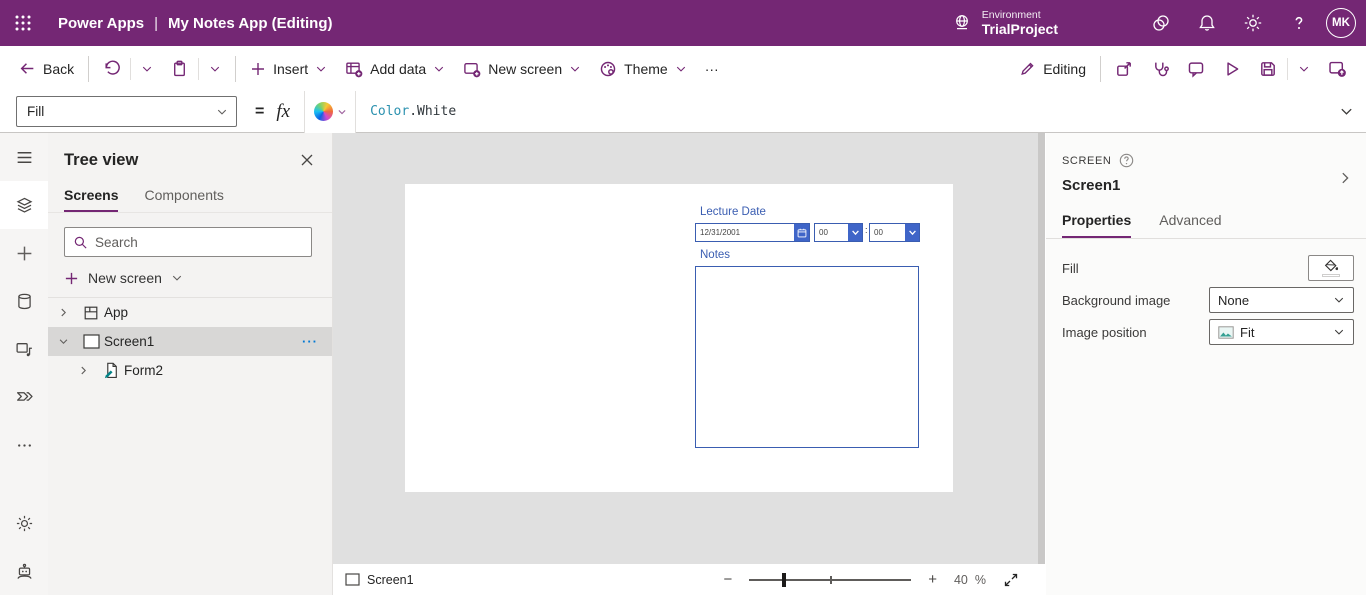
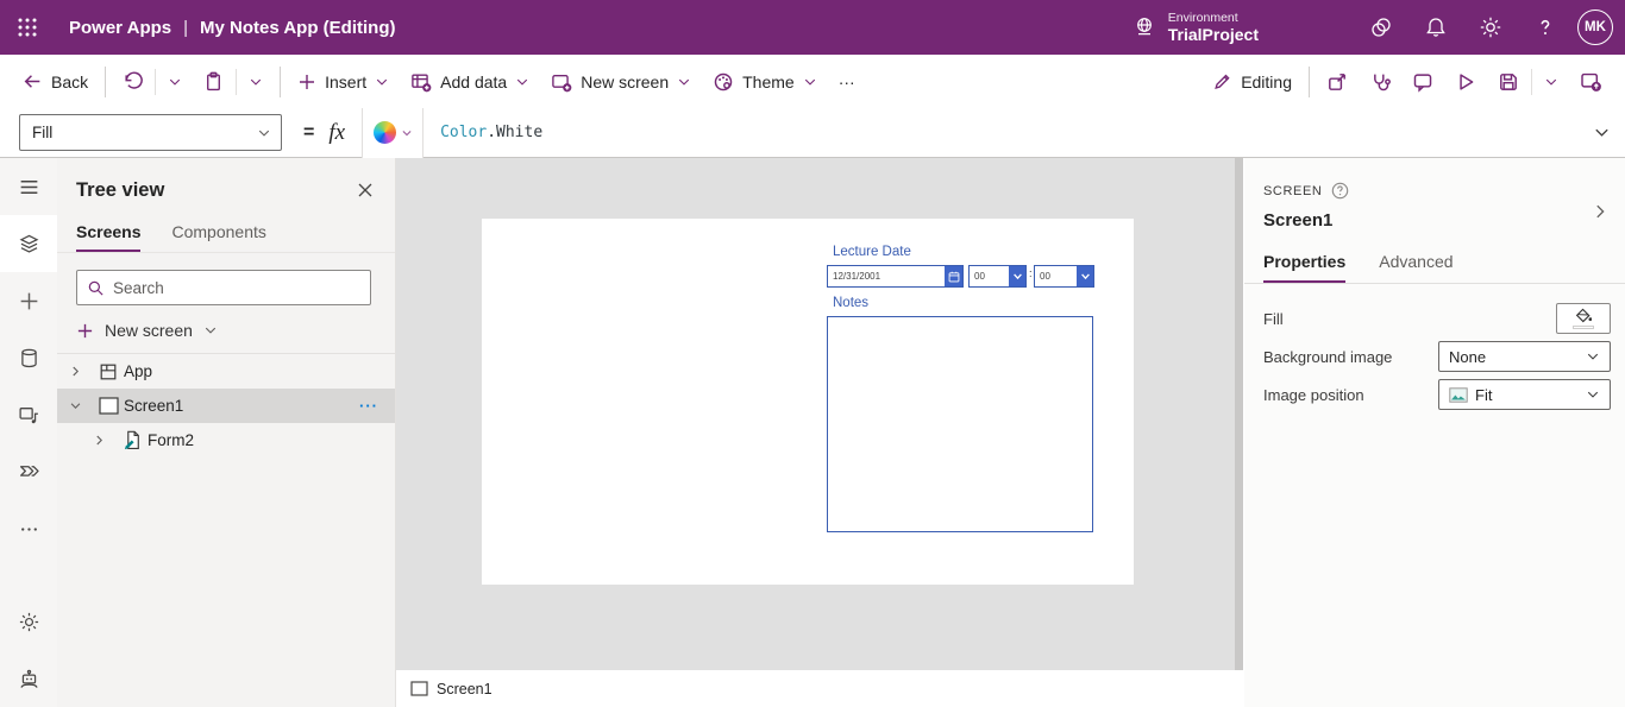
  Power Apps
  |
  My Notes App (Editing)
  Environment
  TrialProject
  MK
  Back
  Insert
  Add data
  New screen
  Theme
  ···
  Editing
  Fill
  =
  fx
  Color
  .White
  Tree view
  Screens
  Components
  Search
  New screen
  App
  Screen1
  ···
  Form2
  Lecture Date
  12/31/2001
  00
  :
  00
  Notes
  Screen1
- −
- +
- 40
- %
  SCREEN
  Screen1
  Properties
  Advanced
  Fill
  Background image
  None
  Image position
  Fit
